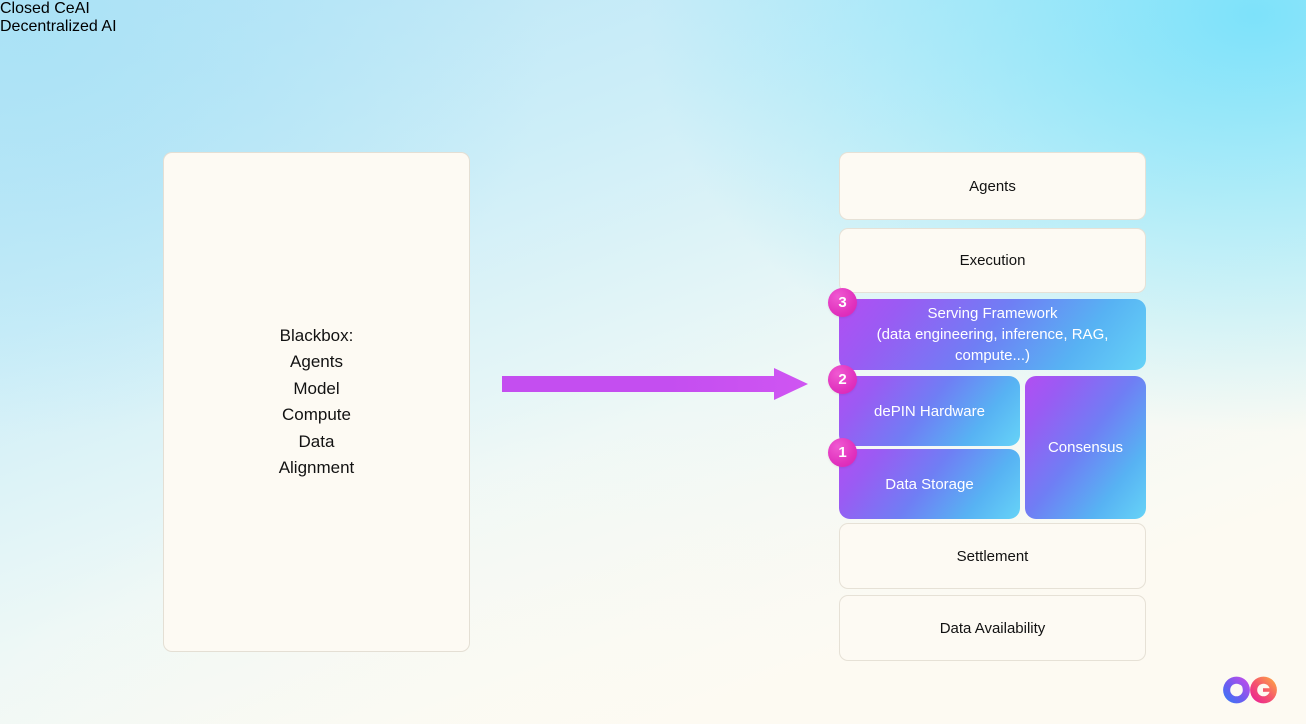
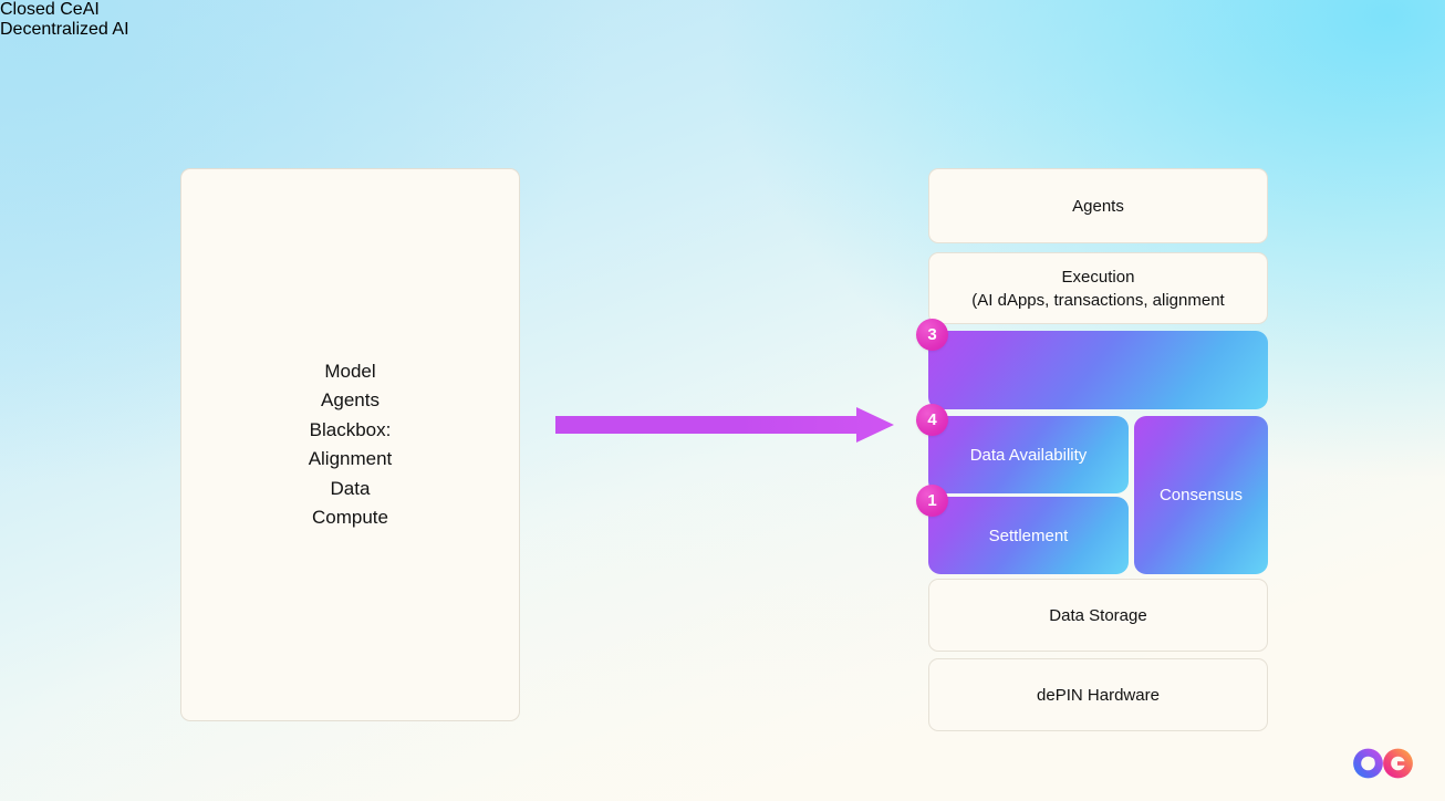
  Closed CeAI
- Blackbox:
+ Model
  Agents
- Model
+ Blackbox:
- Compute
+ Alignment
  Data
- Alignment
+ Compute
  Decentralized AI
  Agents
  Execution
+ (AI dApps, transactions, alignment
  3
- Serving Framework
- (data engineering, inference, RAG, compute...)
- 2
+ 4
- dePIN Hardware
+ Data Availability
  1
- Data Storage
+ Settlement
  Consensus
- Settlement
+ Data Storage
- Data Availability
+ dePIN Hardware
